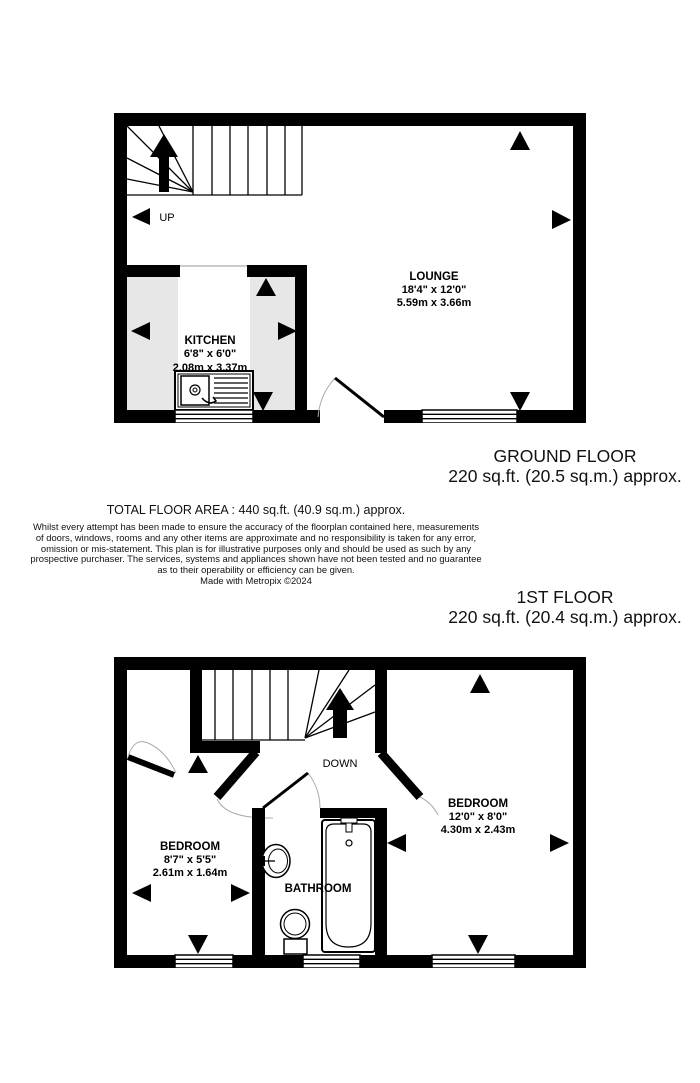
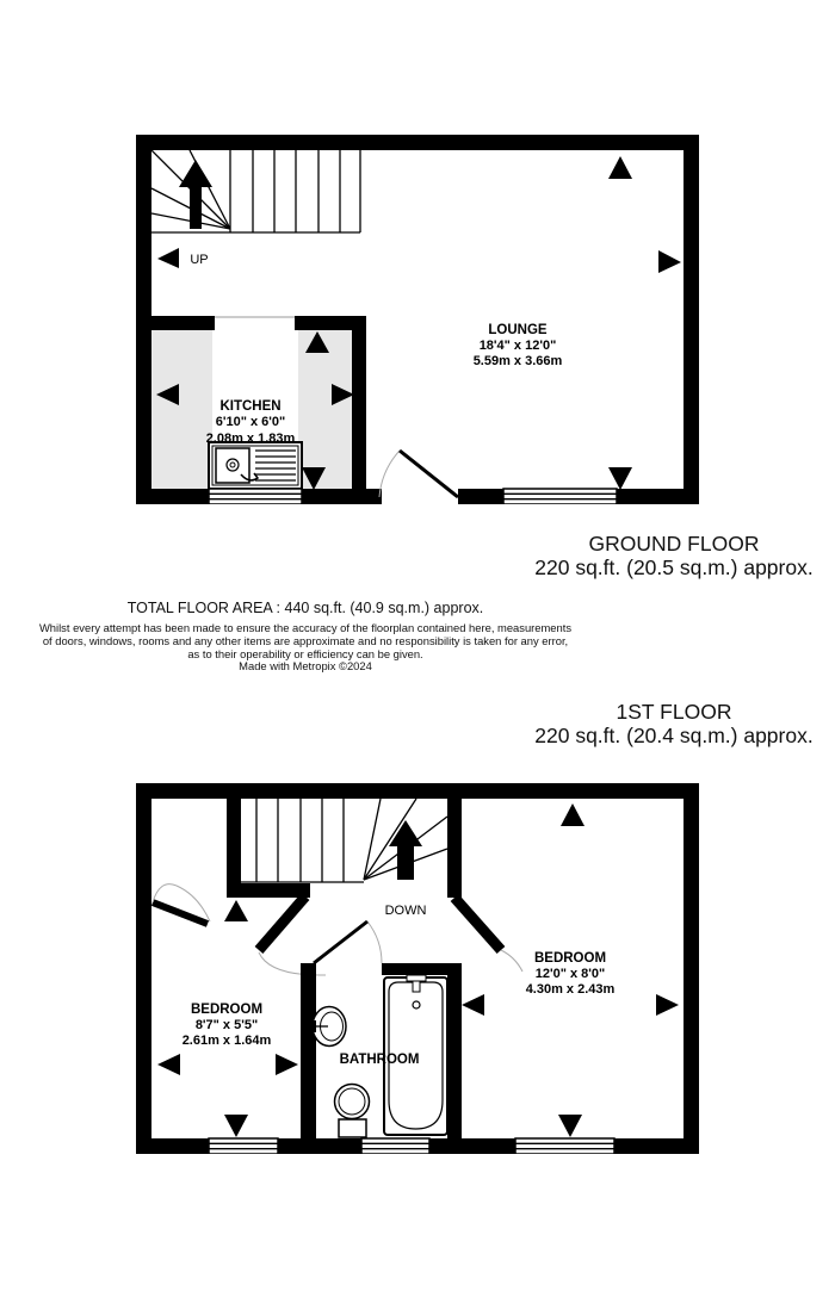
  UP
  KITCHEN
- 6'8" x 6'0"
+ 6'10" x 6'0"
- 2.08m x 3.37m
+ 2.08m x 1.83m
  LOUNGE
  18'4" x 12'0"
  5.59m x 3.66m
  GROUND FLOOR
  220 sq.ft. (20.5 sq.m.) approx.
  TOTAL FLOOR AREA : 440 sq.ft. (40.9 sq.m.) approx.
  Whilst every attempt has been made to ensure the accuracy of the floorplan contained here, measurements
  of doors, windows, rooms and any other items are approximate and no responsibility is taken for any error,
- omission or mis-statement. This plan is for illustrative purposes only and should be used as such by any
- prospective purchaser. The services, systems and appliances shown have not been tested and no guarantee
  as to their operability or efficiency can be given.
  Made with Metropix ©2024
  1ST FLOOR
  220 sq.ft. (20.4 sq.m.) approx.
  DOWN
  BATHROOM
  BEDROOM
  8'7" x 5'5"
  2.61m x 1.64m
  BEDROOM
  12'0" x 8'0"
  4.30m x 2.43m
